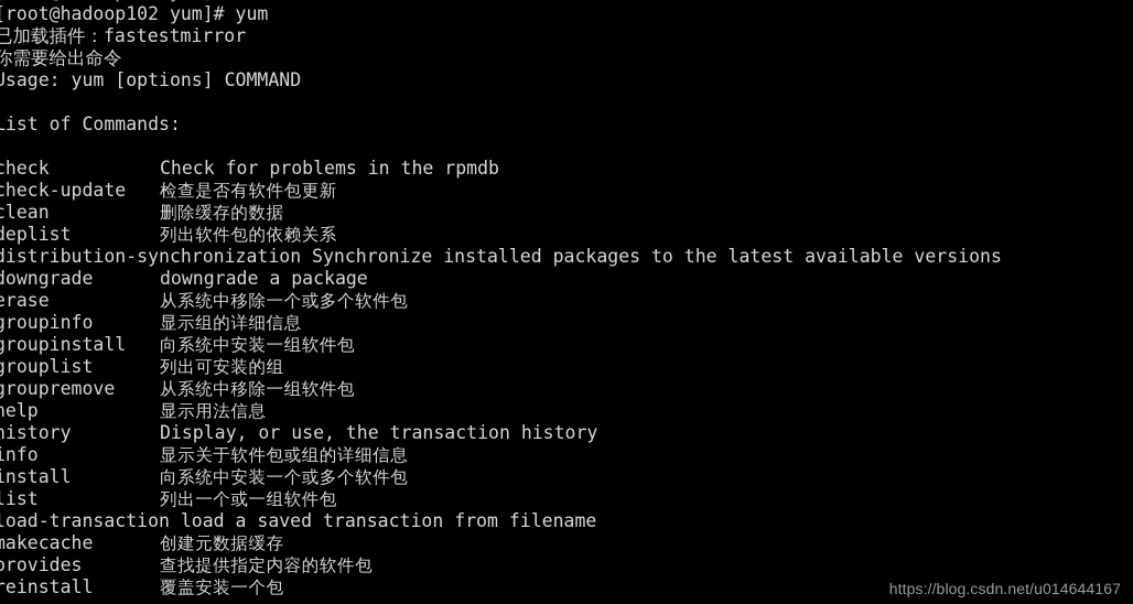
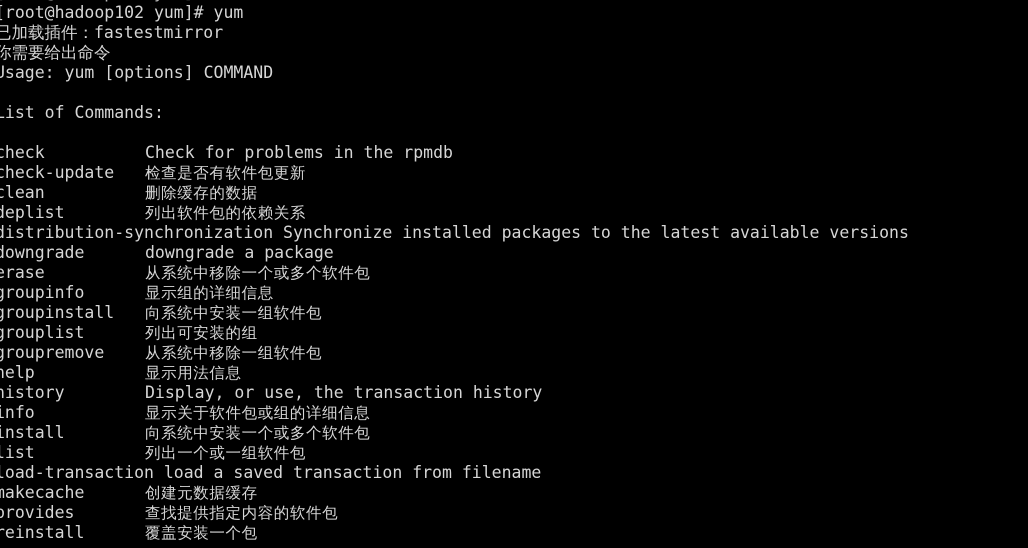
  root@hadoop102 yum]# yum
  已加载插件：fastestmirror
  你需要给出命令
  sage: yum [options] COMMAND
  ist of Commands:
  heck Check for problems in the rpmdb
  heck-update 检查是否有软件包更新
  lean 删除缓存的数据
  eplist 列出软件包的依赖关系
  istribution-synchronization Synchronize installed packages to the latest available versions
  owngrade downgrade a package
  rase 从系统中移除一个或多个软件包
  roupinfo 显示组的详细信息
  roupinstall 向系统中安装一组软件包
  rouplist 列出可安装的组
  roupremove 从系统中移除一组软件包
  elp 显示用法信息
  istory Display, or use, the transaction history
  nfo 显示关于软件包或组的详细信息
  nstall 向系统中安装一个或多个软件包
  ist 列出一个或一组软件包
  oad-transaction load a saved transaction from filename
  akecache 创建元数据缓存
  rovides 查找提供指定内容的软件包
  einstall 覆盖安装一个包
- https://blog.csdn.net/u014644167
